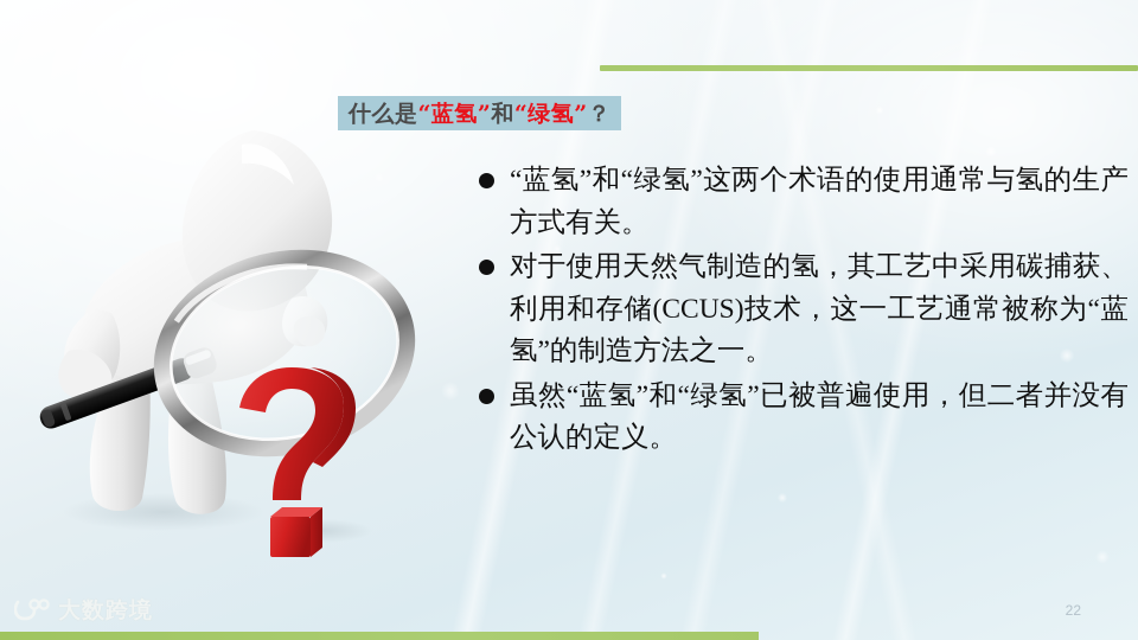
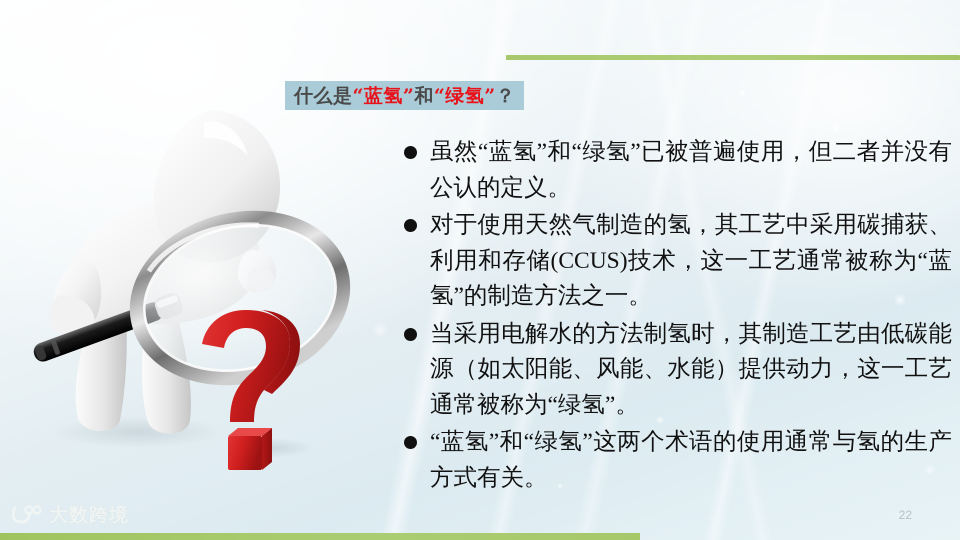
  什么是
  “蓝氢”
  和
  “绿氢”
  ？
- “蓝氢”和“绿氢”这两个术语的使用通常与氢的生产方式有关。
+ 虽然“蓝氢”和“绿氢”已被普遍使用，但二者并没有公认的定义。
  对于使用天然气制造的氢，其工艺中采用碳捕获、利用和存储(CCUS)技术，这一工艺通常被称为“蓝氢”的制造方法之一。
+ 当采用电解水的方法制氢时，其制造工艺由低碳能源（如太阳能、风能、水能）提供动力，这一工艺通常被称为“绿氢”。
- 虽然“蓝氢”和“绿氢”已被普遍使用，但二者并没有公认的定义。
+ “蓝氢”和“绿氢”这两个术语的使用通常与氢的生产方式有关。
  22
